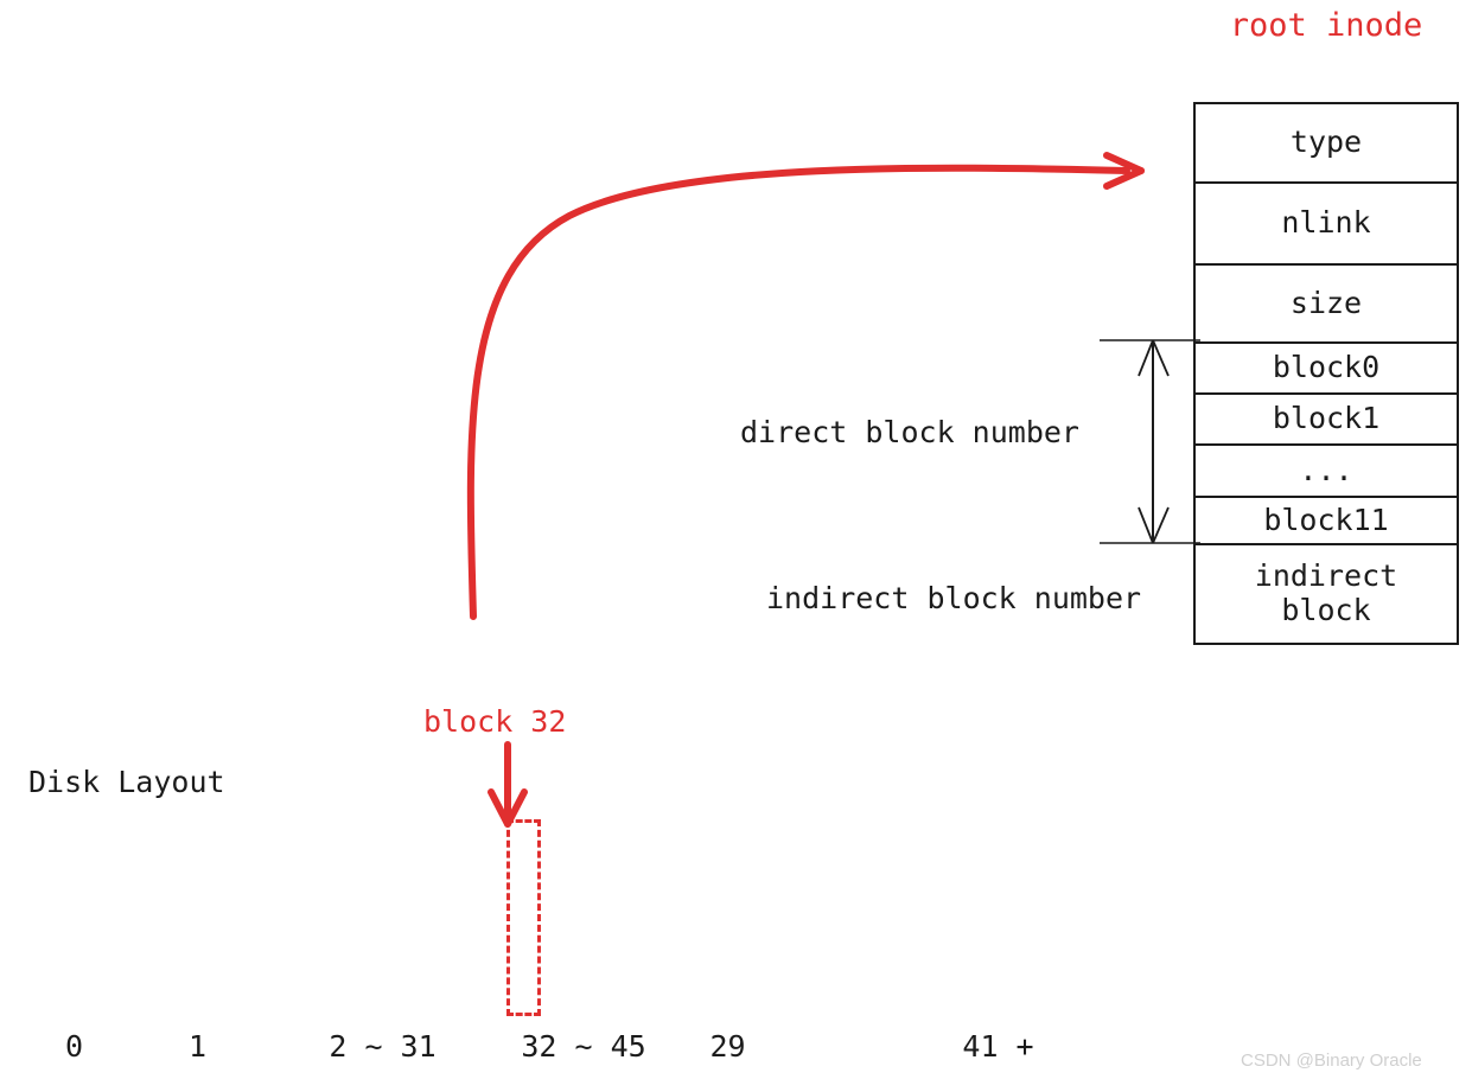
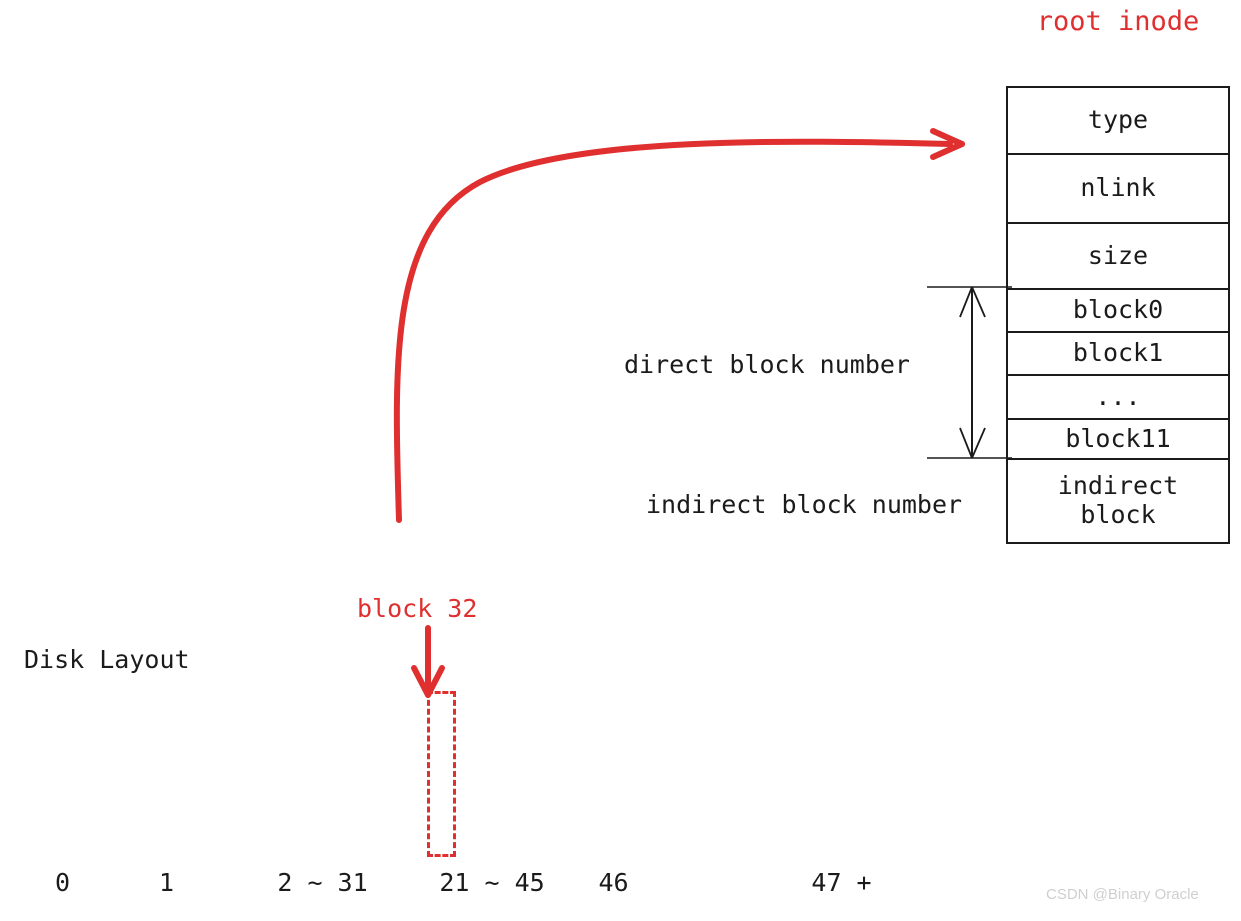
  root inode
  type
  nlink
  size
  block0
  block1
  ...
  block11
  indirect
  block
  direct block number
  indirect block number
  block 32
  Disk Layout
  0
  1
  2 ~ 31
- 32 ~ 45
+ 21 ~ 45
- 29
+ 46
- 41 +
+ 47 +
  CSDN @Binary Oracle
